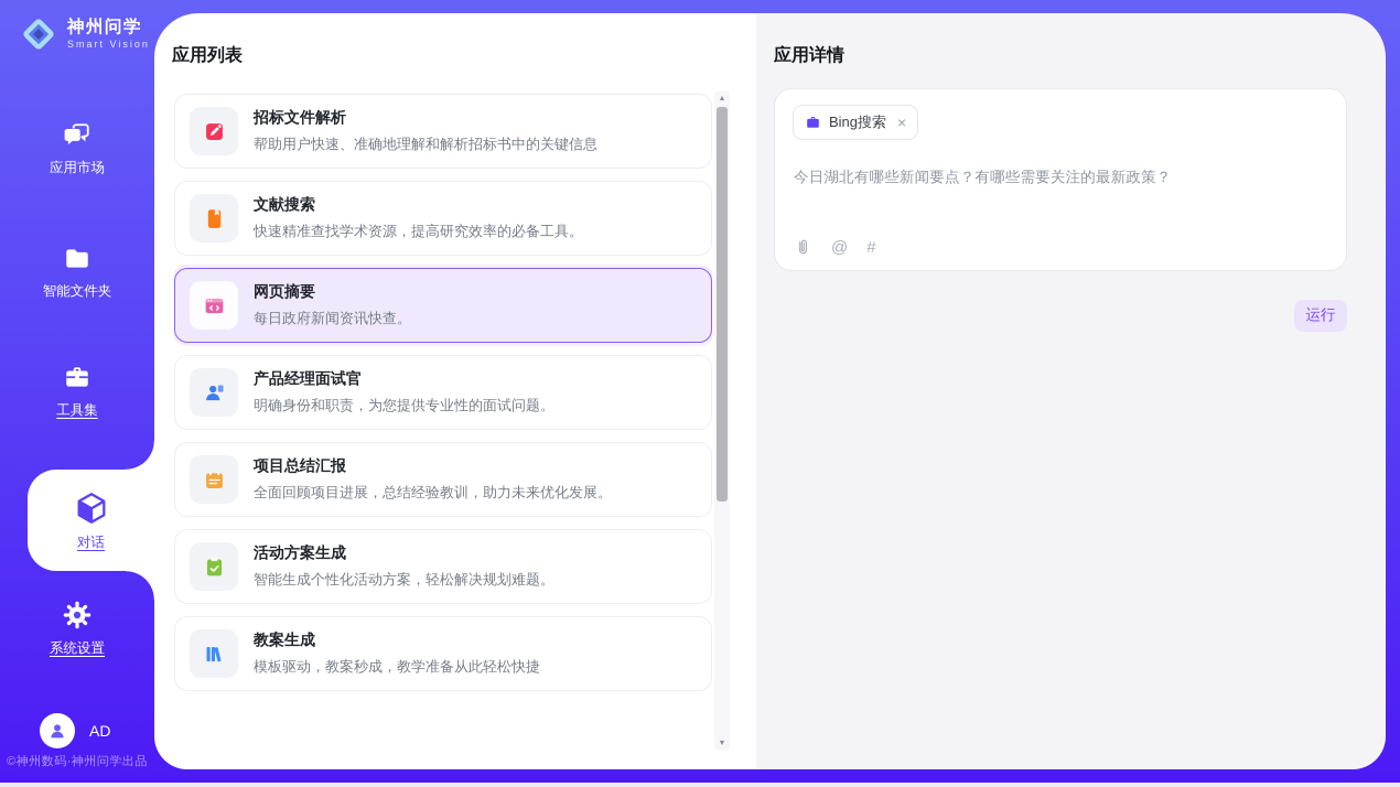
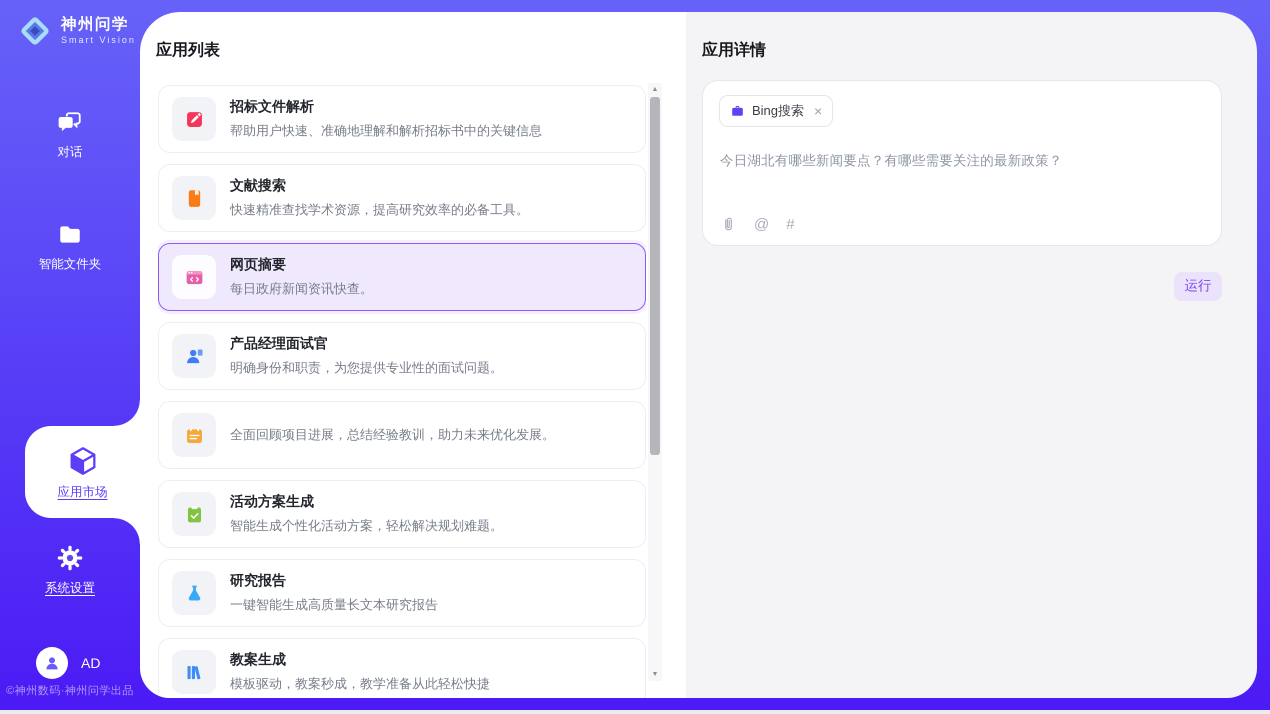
  神州问学
  Smart Vision
- 应用市场
+ 对话
  智能文件夹
- 工具集
- 对话
+ 应用市场
  系统设置
  AD
  ©神州数码·神州问学出品
  应用列表
  招标文件解析
  帮助用户快速、准确地理解和解析招标书中的关键信息
  文献搜索
  快速精准查找学术资源，提高研究效率的必备工具。
  网页摘要
  每日政府新闻资讯快查。
  产品经理面试官
  明确身份和职责，为您提供专业性的面试问题。
- 项目总结汇报
  全面回顾项目进展，总结经验教训，助力未来优化发展。
  活动方案生成
  智能生成个性化活动方案，轻松解决规划难题。
+ 研究报告
+ 一键智能生成高质量长文本研究报告
  教案生成
  模板驱动，教案秒成，教学准备从此轻松快捷
  应用详情
  Bing搜索
  ×
  今日湖北有哪些新闻要点？有哪些需要关注的最新政策？
  @
  #
  运行
